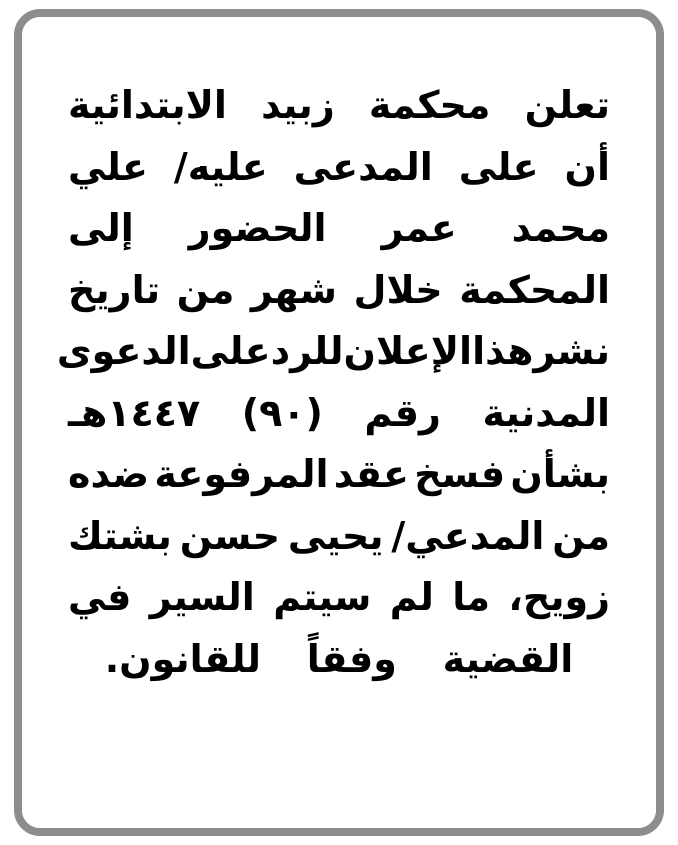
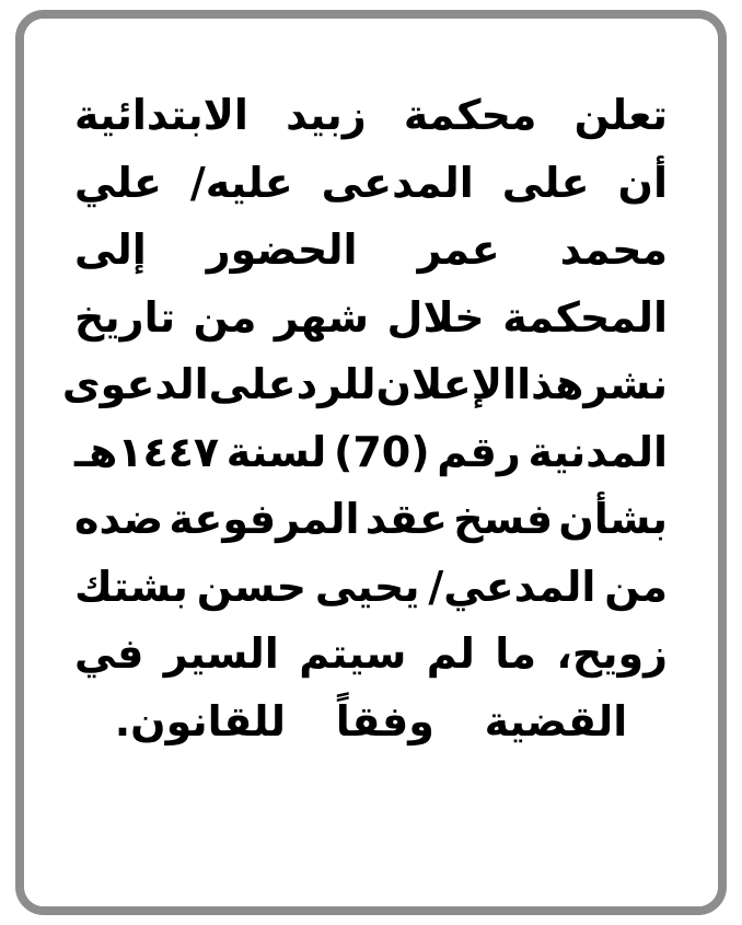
  تعلن
  محكمة
  زبيد
  الابتدائية
  أن
  على
  المدعى
  عليه/
  علي
  محمد
  عمر
  الحضور
  إلى
  المحكمة
  خلال
  شهر
  من
  تاريخ
  نشر
  هذا
  الإعلان
  للرد
  على
  الدعوى
  المدنية
  رقم
- (٩٠)
+ (70)
+ لسنة
  ١٤٤٧هـ
  بشأن
  فسخ
  عقد
  المرفوعة
  ضده
  من
  المدعي/
  يحيى
  حسن
  بشتك
  زويح،
  ما
  لم
  سيتم
  السير
  في
  القضية وفقاً للقانون.
